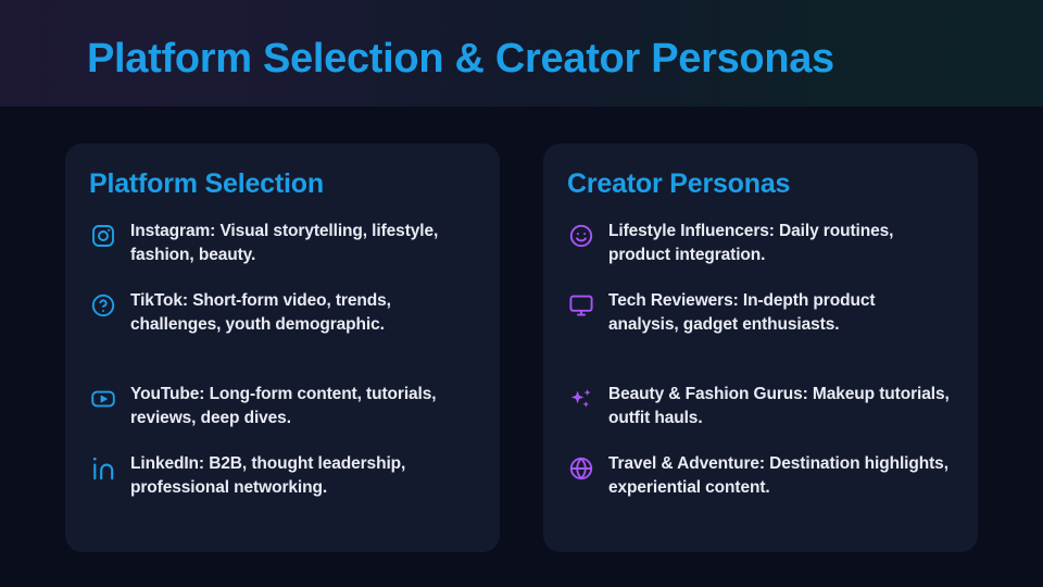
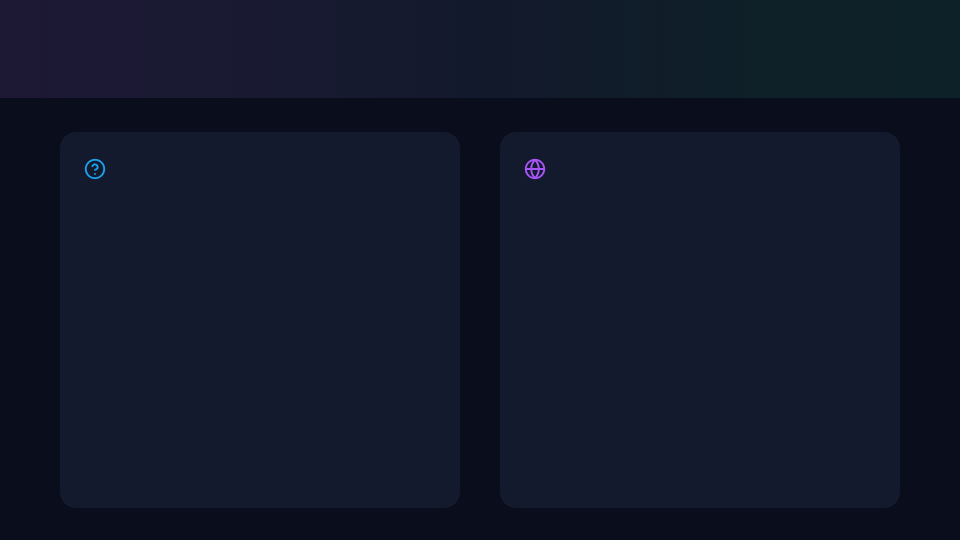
- Platform Selection & Creator Personas
- Platform Selection
- Instagram: Visual storytelling, lifestyle, fashion, beauty.
- TikTok: Short-form video, trends, challenges, youth demographic.
- YouTube: Long-form content, tutorials, reviews, deep dives.
- LinkedIn: B2B, thought leadership, professional networking.
- Creator Personas
- Lifestyle Influencers: Daily routines, product integration.
- Tech Reviewers: In-depth product analysis, gadget enthusiasts.
- Beauty & Fashion Gurus: Makeup tutorials, outfit hauls.
- Travel & Adventure: Destination highlights, experiential content.
